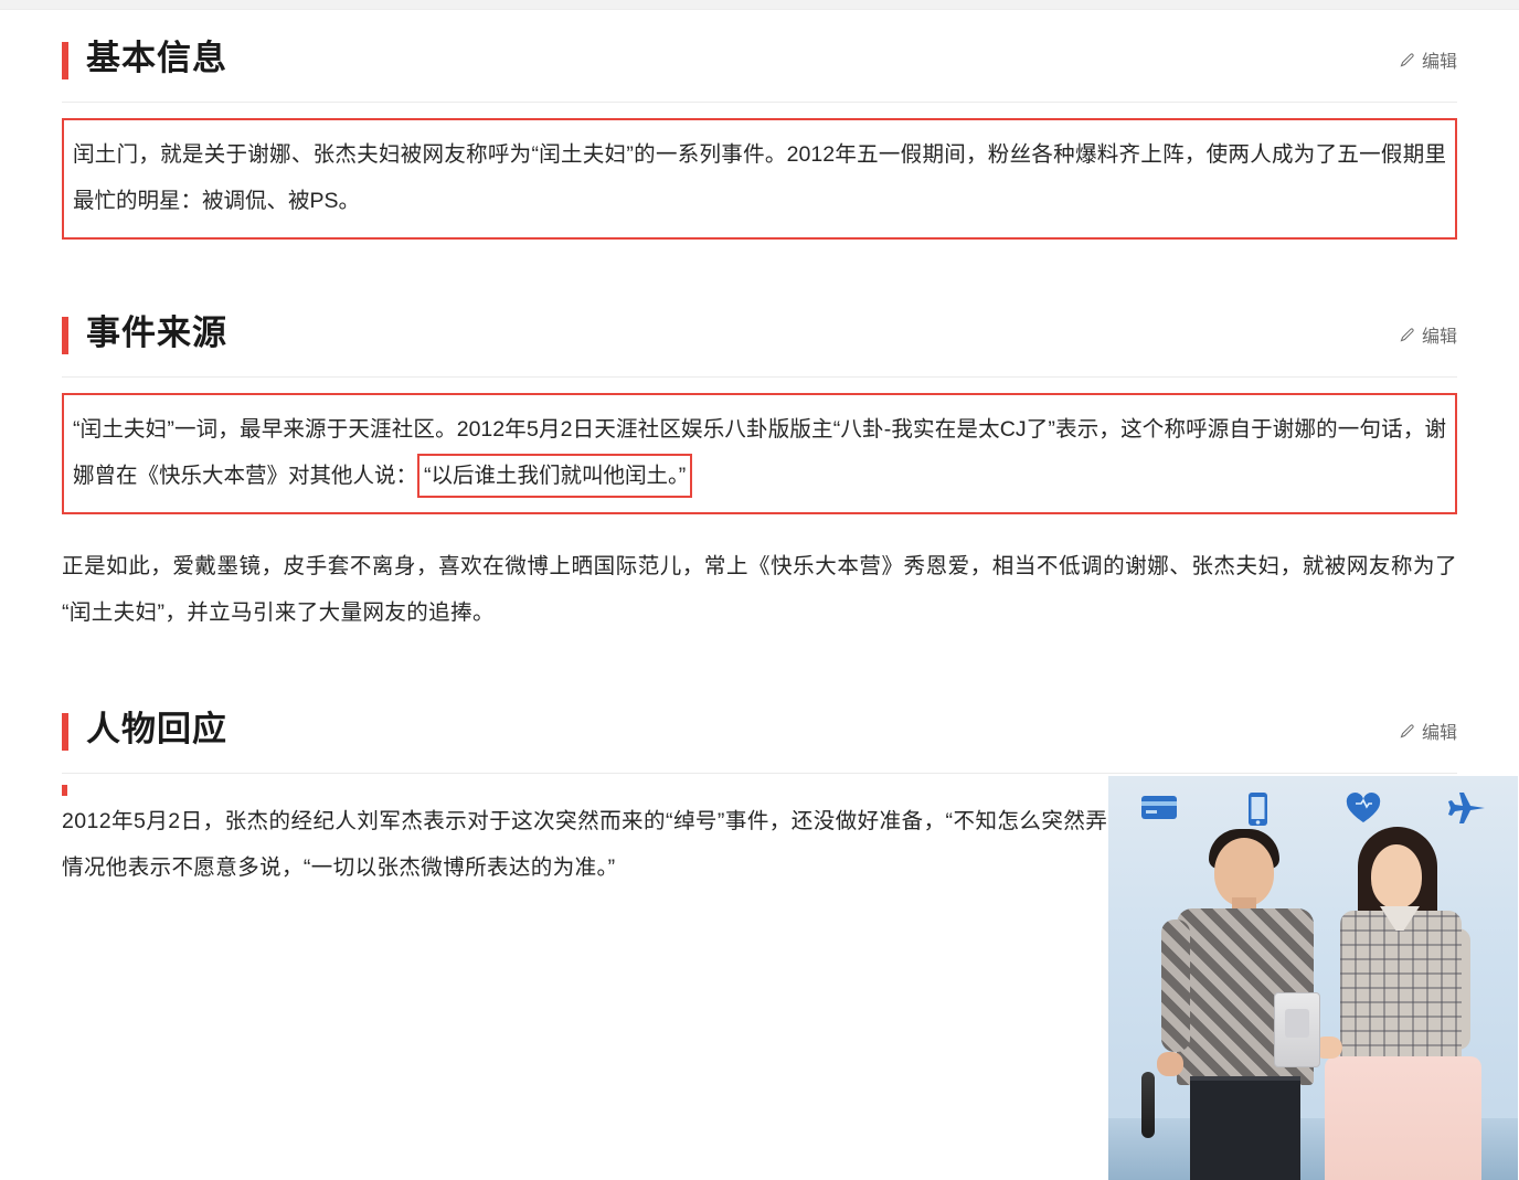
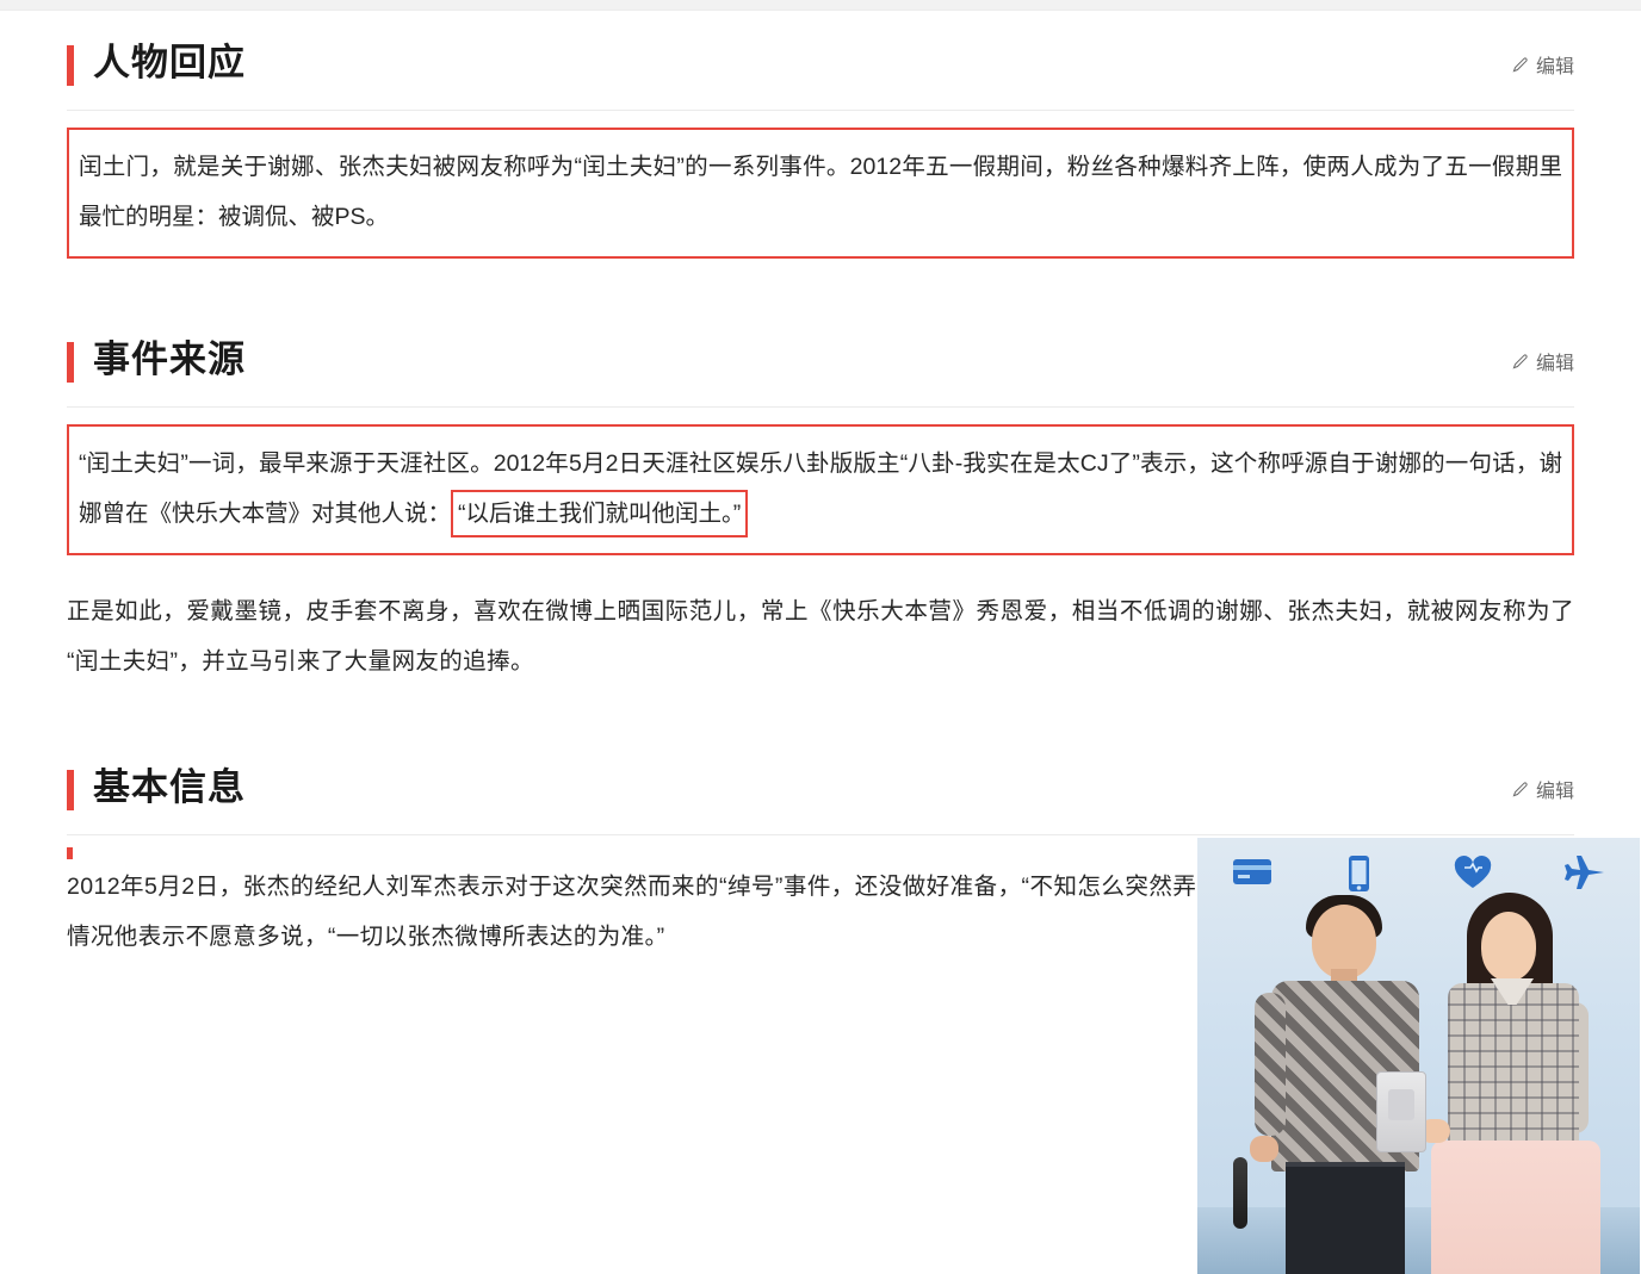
- 基本信息
+ 人物回应
  编辑
  闰土门，就是关于谢娜、张杰夫妇被网友称呼为“闰土夫妇”的一系列事件。2012年五一假期间，粉丝各种爆料齐上阵，使两人成为了五一假期里最忙的明星：被调侃、被PS。
  事件来源
  编辑
  “闰土夫妇”一词，最早来源于天涯社区。2012年5月2日天涯社区娱乐八卦版版主“八卦-我实在是太CJ了”表示，这个称呼源自于谢娜的一句话，谢娜曾在《快乐大本营》对其他人说： “以后谁土我们就叫他闰土。”
  正是如此，爱戴墨镜，皮手套不离身，喜欢在微博上晒国际范儿，常上《快乐大本营》秀恩爱，相当不低调的谢娜、张杰夫妇，就被网友称为了“闰土夫妇”，并立马引来了大量网友的追捧。
- 人物回应
+ 基本信息
  编辑
  2012年5月2日，张杰的经纪人刘军杰表示对于这次突然而来的“绰号”事件，还没做好准备，“不知怎么突然弄情况他表示不愿意多说，“一切以张杰微博所表达的为准。”
